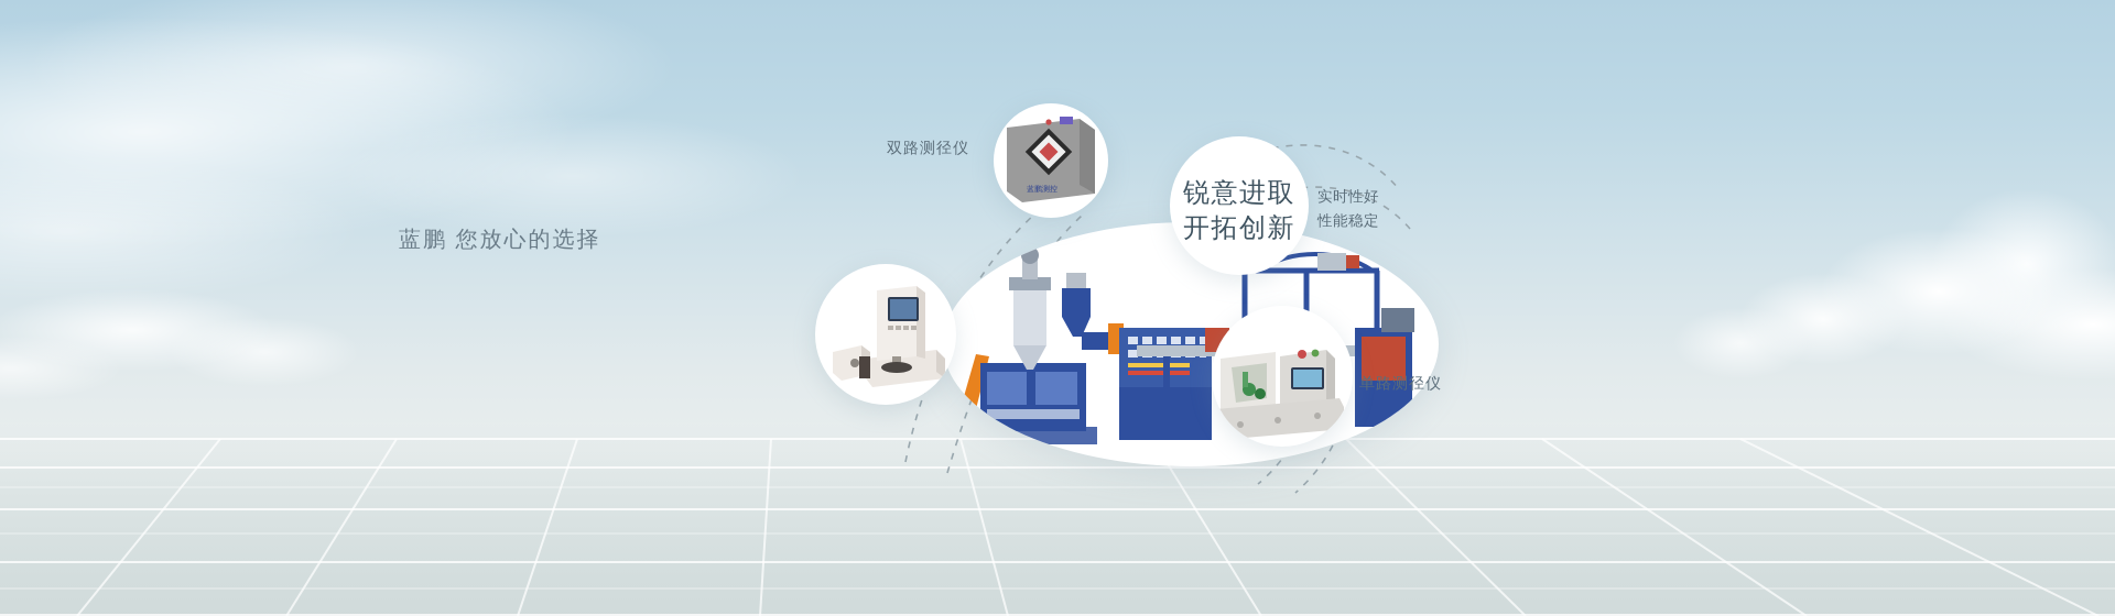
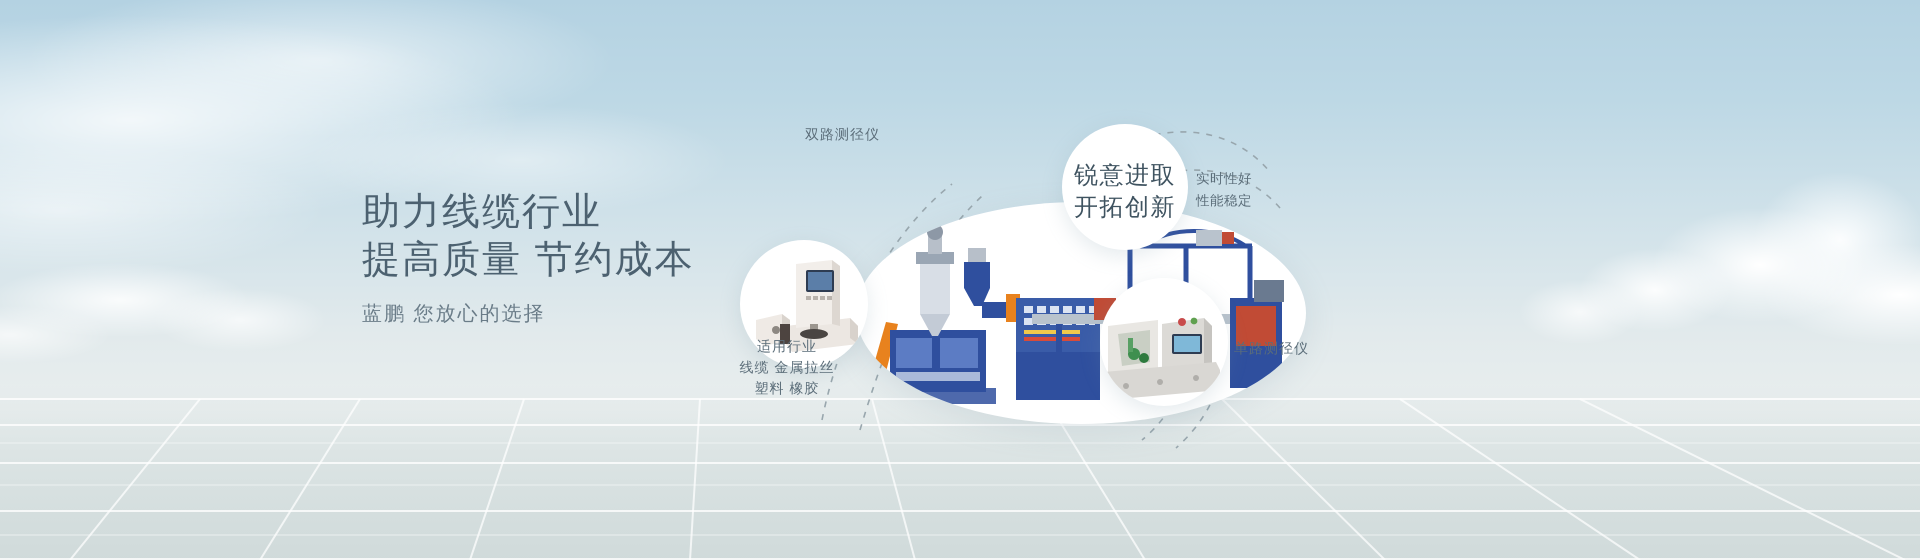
+ 助力线缆行业
+ 提高质量 节约成本
  蓝鹏 您放心的选择
- 蓝鹏测控
  双路测径仪
+ 适用行业
+ 线缆 金属拉丝
+ 塑料 橡胶
  单路测径仪
  锐意进取
  开拓创新
  实时性好
  性能稳定
